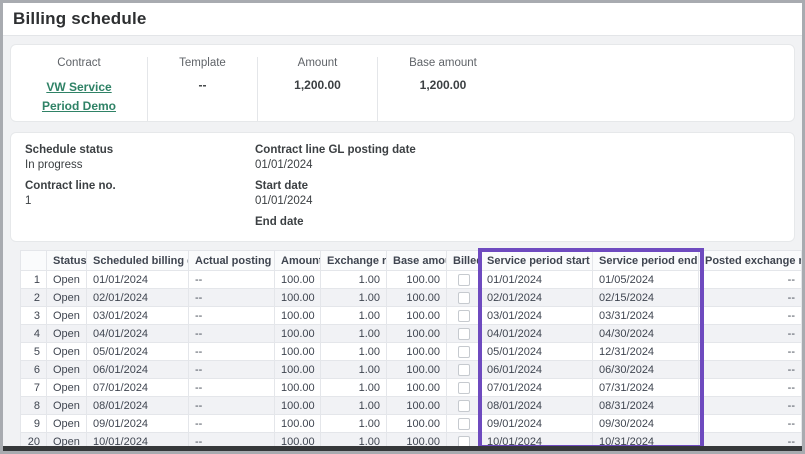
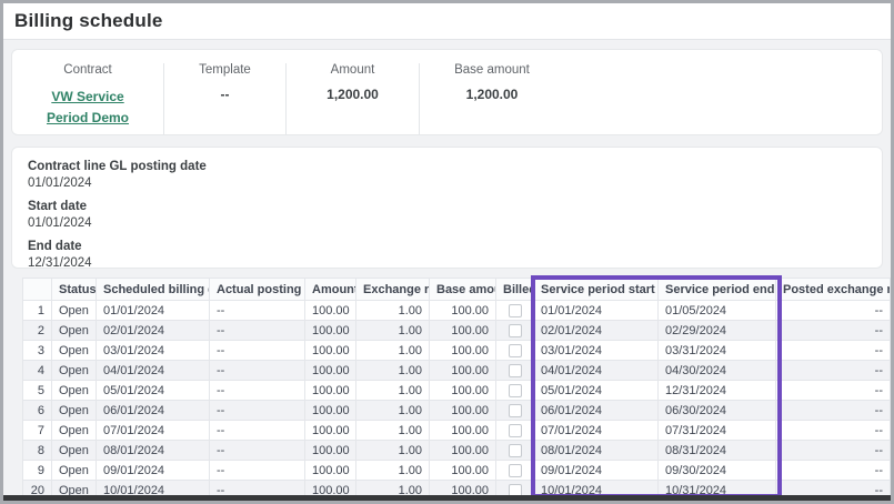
  Billing schedule
  Contract
  VW Service Period Demo
  Template
  --
  Amount
  1,200.00
  Base amount
  1,200.00
- Schedule status
- In progress
- Contract line no.
- 1
  Contract line GL posting date
  01/01/2024
  Start date
  01/01/2024
  End date
+ 12/31/2024
  	Status	Scheduled billing	Actual posting	Amoun	Exchange r	Base amo	Billed	Service period start	Service period end	Posted exchange r
  1	Open	01/01/2024	--	100.00	1.00	100.00		01/01/2024	01/05/2024	--
- 2	Open	02/01/2024	--	100.00	1.00	100.00		02/01/2024	02/15/2024	--
+ 2	Open	02/01/2024	--	100.00	1.00	100.00		02/01/2024	02/29/2024	--
  3	Open	03/01/2024	--	100.00	1.00	100.00		03/01/2024	03/31/2024	--
  4	Open	04/01/2024	--	100.00	1.00	100.00		04/01/2024	04/30/2024	--
  5	Open	05/01/2024	--	100.00	1.00	100.00		05/01/2024	12/31/2024	--
  6	Open	06/01/2024	--	100.00	1.00	100.00		06/01/2024	06/30/2024	--
  7	Open	07/01/2024	--	100.00	1.00	100.00		07/01/2024	07/31/2024	--
  8	Open	08/01/2024	--	100.00	1.00	100.00		08/01/2024	08/31/2024	--
  9	Open	09/01/2024	--	100.00	1.00	100.00		09/01/2024	09/30/2024	--
  20	Open	10/01/2024	--	100.00	1.00	100.00		10/01/2024	10/31/2024	--
